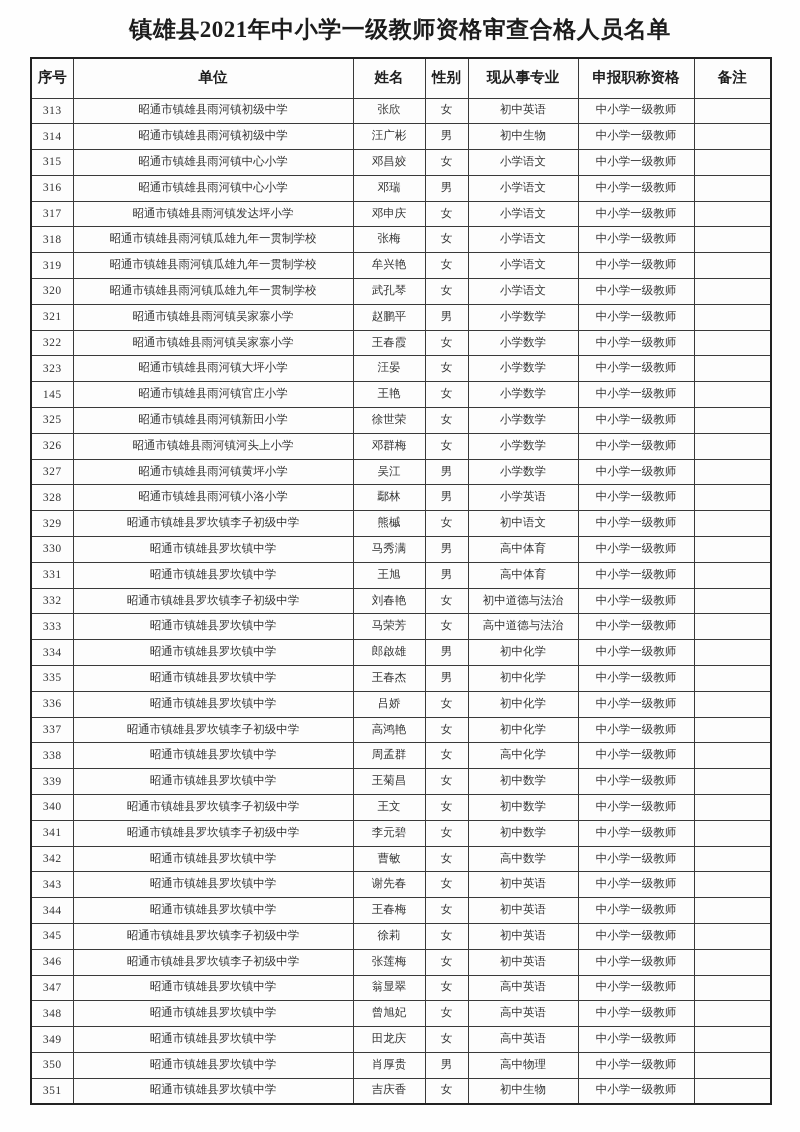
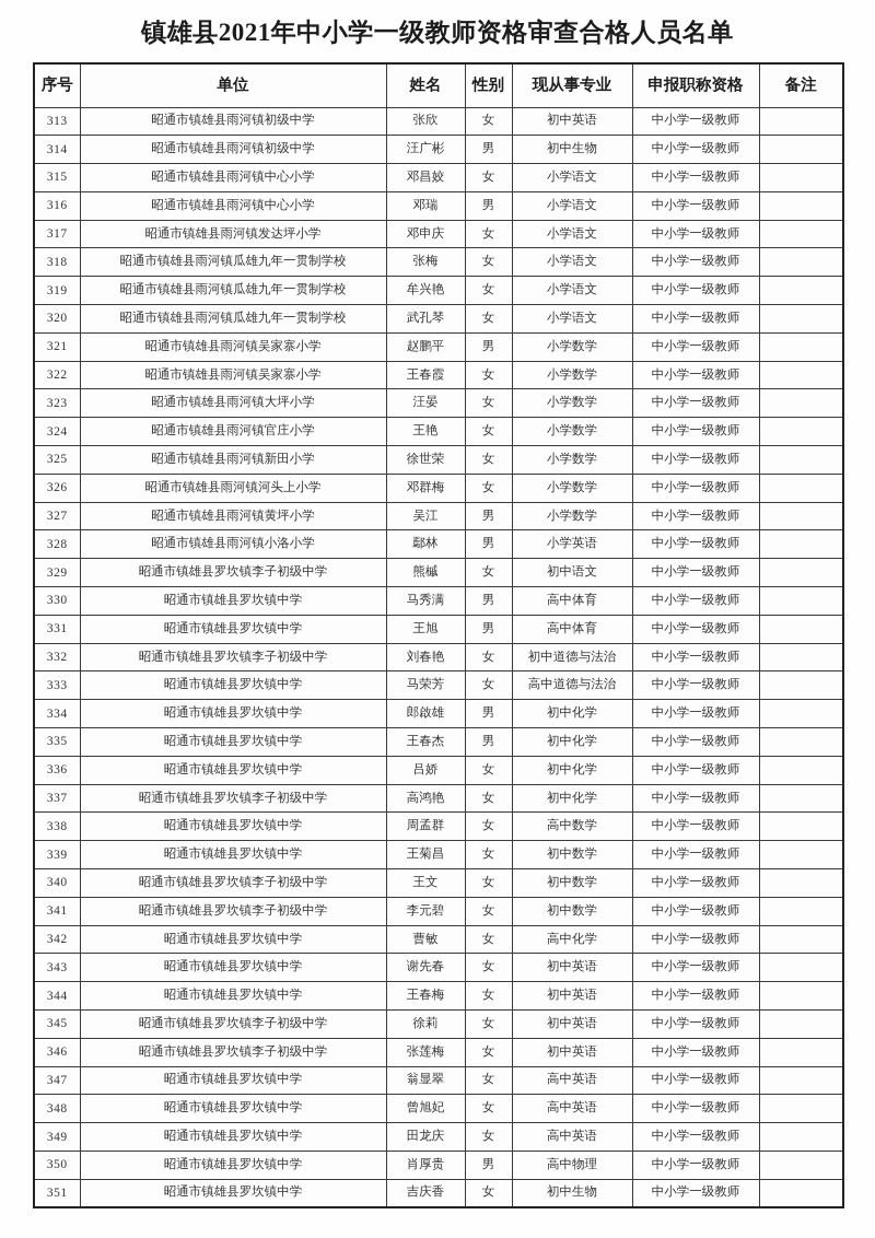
  镇雄县2021年中小学一级教师资格审查合格人员名单
  序号	单位	姓名	性别	现从事专业	申报职称资格	备注
  313	昭通市镇雄县雨河镇初级中学	张欣	女	初中英语	中小学一级教师
  314	昭通市镇雄县雨河镇初级中学	汪广彬	男	初中生物	中小学一级教师
  315	昭通市镇雄县雨河镇中心小学	邓昌姣	女	小学语文	中小学一级教师
  316	昭通市镇雄县雨河镇中心小学	邓瑞	男	小学语文	中小学一级教师
  317	昭通市镇雄县雨河镇发达坪小学	邓申庆	女	小学语文	中小学一级教师
  318	昭通市镇雄县雨河镇瓜雄九年一贯制学校	张梅	女	小学语文	中小学一级教师
  319	昭通市镇雄县雨河镇瓜雄九年一贯制学校	牟兴艳	女	小学语文	中小学一级教师
  320	昭通市镇雄县雨河镇瓜雄九年一贯制学校	武孔琴	女	小学语文	中小学一级教师
  321	昭通市镇雄县雨河镇吴家寨小学	赵鹏平	男	小学数学	中小学一级教师
  322	昭通市镇雄县雨河镇吴家寨小学	王春霞	女	小学数学	中小学一级教师
  323	昭通市镇雄县雨河镇大坪小学	汪晏	女	小学数学	中小学一级教师
- 145	昭通市镇雄县雨河镇官庄小学	王艳	女	小学数学	中小学一级教师
+ 324	昭通市镇雄县雨河镇官庄小学	王艳	女	小学数学	中小学一级教师
  325	昭通市镇雄县雨河镇新田小学	徐世荣	女	小学数学	中小学一级教师
  326	昭通市镇雄县雨河镇河头上小学	邓群梅	女	小学数学	中小学一级教师
  327	昭通市镇雄县雨河镇黄坪小学	吴江	男	小学数学	中小学一级教师
  328	昭通市镇雄县雨河镇小洛小学	鄢林	男	小学英语	中小学一级教师
  329	昭通市镇雄县罗坎镇李子初级中学	熊槭	女	初中语文	中小学一级教师
  330	昭通市镇雄县罗坎镇中学	马秀满	男	高中体育	中小学一级教师
  331	昭通市镇雄县罗坎镇中学	王旭	男	高中体育	中小学一级教师
  332	昭通市镇雄县罗坎镇李子初级中学	刘春艳	女	初中道德与法治	中小学一级教师
  333	昭通市镇雄县罗坎镇中学	马荣芳	女	高中道德与法治	中小学一级教师
  334	昭通市镇雄县罗坎镇中学	郎啟雄	男	初中化学	中小学一级教师
  335	昭通市镇雄县罗坎镇中学	王春杰	男	初中化学	中小学一级教师
  336	昭通市镇雄县罗坎镇中学	吕娇	女	初中化学	中小学一级教师
  337	昭通市镇雄县罗坎镇李子初级中学	高鸿艳	女	初中化学	中小学一级教师
- 338	昭通市镇雄县罗坎镇中学	周孟群	女	高中化学	中小学一级教师
+ 338	昭通市镇雄县罗坎镇中学	周孟群	女	高中数学	中小学一级教师
  339	昭通市镇雄县罗坎镇中学	王菊昌	女	初中数学	中小学一级教师
  340	昭通市镇雄县罗坎镇李子初级中学	王文	女	初中数学	中小学一级教师
  341	昭通市镇雄县罗坎镇李子初级中学	李元碧	女	初中数学	中小学一级教师
- 342	昭通市镇雄县罗坎镇中学	曹敏	女	高中数学	中小学一级教师
+ 342	昭通市镇雄县罗坎镇中学	曹敏	女	高中化学	中小学一级教师
  343	昭通市镇雄县罗坎镇中学	谢先春	女	初中英语	中小学一级教师
  344	昭通市镇雄县罗坎镇中学	王春梅	女	初中英语	中小学一级教师
  345	昭通市镇雄县罗坎镇李子初级中学	徐莉	女	初中英语	中小学一级教师
  346	昭通市镇雄县罗坎镇李子初级中学	张莲梅	女	初中英语	中小学一级教师
  347	昭通市镇雄县罗坎镇中学	翁显翠	女	高中英语	中小学一级教师
  348	昭通市镇雄县罗坎镇中学	曾旭妃	女	高中英语	中小学一级教师
  349	昭通市镇雄县罗坎镇中学	田龙庆	女	高中英语	中小学一级教师
  350	昭通市镇雄县罗坎镇中学	肖厚贵	男	高中物理	中小学一级教师
  351	昭通市镇雄县罗坎镇中学	吉庆香	女	初中生物	中小学一级教师
